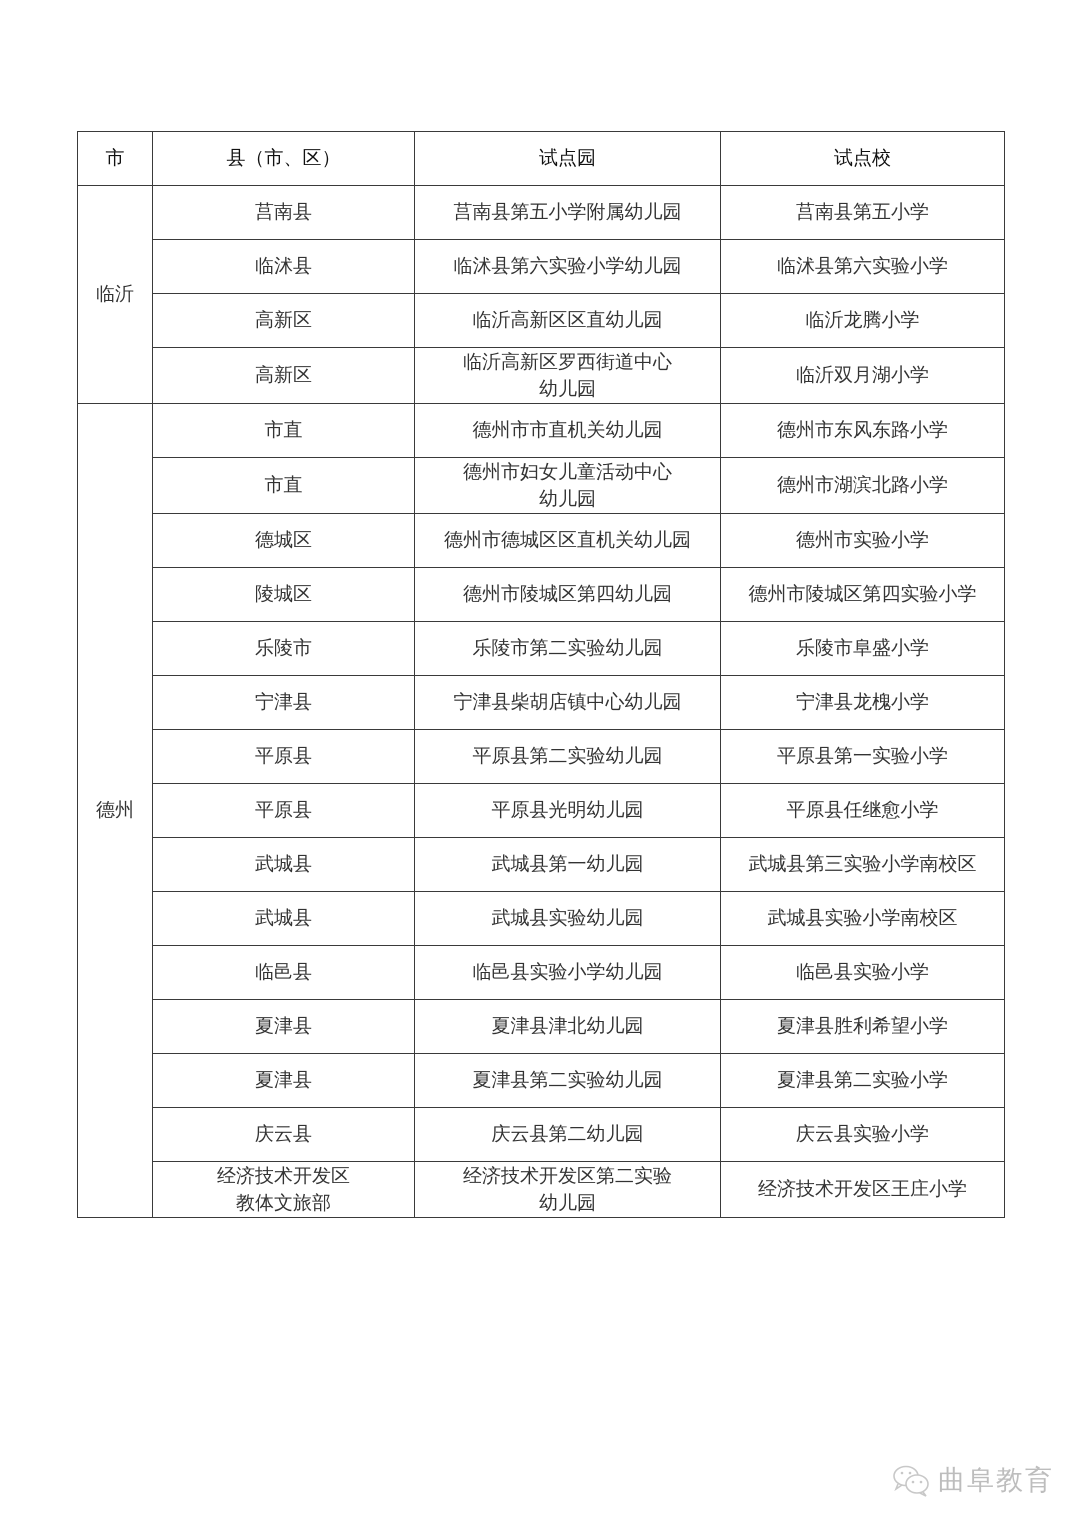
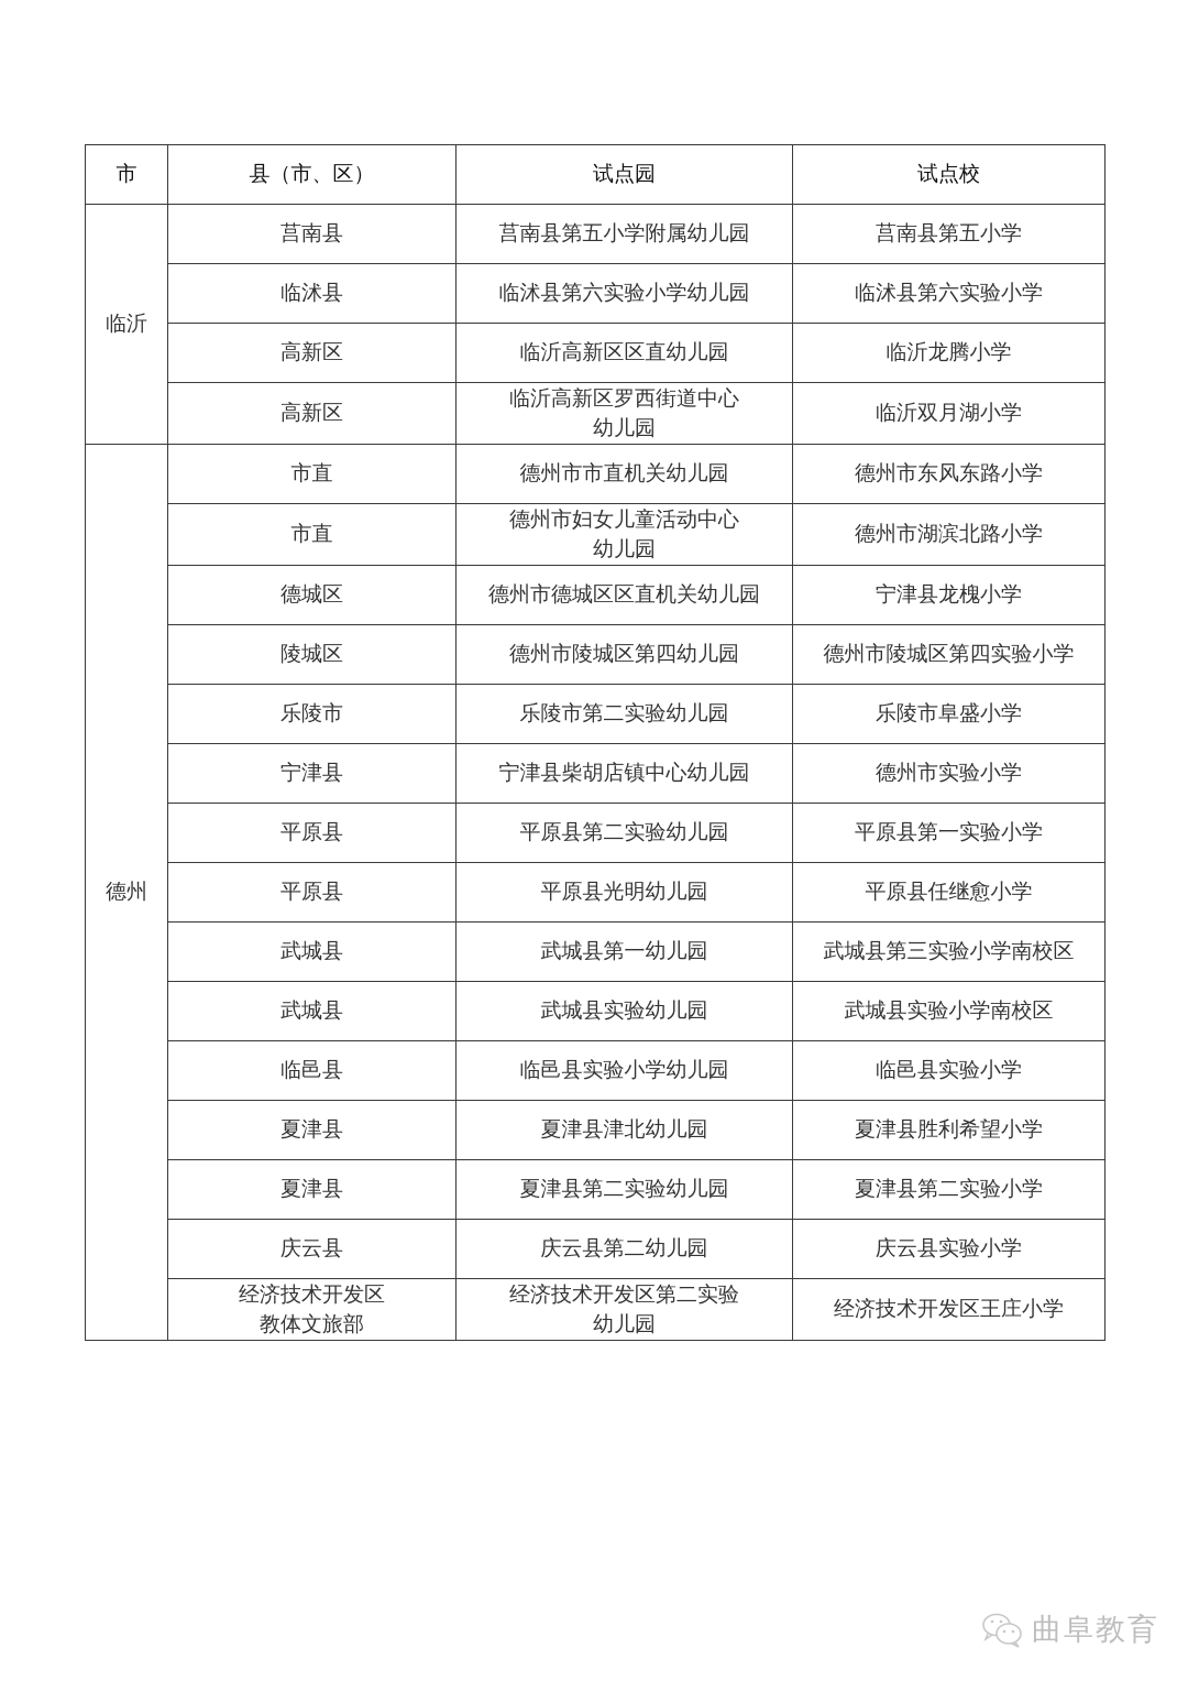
  市	县（市、区）	试点园	试点校
  临沂	莒南县	莒南县第五小学附属幼儿园	莒南县第五小学
  临沭县	临沭县第六实验小学幼儿园	临沭县第六实验小学
  高新区	临沂高新区区直幼儿园	临沂龙腾小学
  高新区	临沂高新区罗西街道中心幼儿园	临沂双月湖小学
  德州	市直	德州市市直机关幼儿园	德州市东风东路小学
  市直	德州市妇女儿童活动中心幼儿园	德州市湖滨北路小学
- 德城区	德州市德城区区直机关幼儿园	德州市实验小学
+ 德城区	德州市德城区区直机关幼儿园	宁津县龙槐小学
  陵城区	德州市陵城区第四幼儿园	德州市陵城区第四实验小学
  乐陵市	乐陵市第二实验幼儿园	乐陵市阜盛小学
- 宁津县	宁津县柴胡店镇中心幼儿园	宁津县龙槐小学
+ 宁津县	宁津县柴胡店镇中心幼儿园	德州市实验小学
  平原县	平原县第二实验幼儿园	平原县第一实验小学
  平原县	平原县光明幼儿园	平原县任继愈小学
  武城县	武城县第一幼儿园	武城县第三实验小学南校区
  武城县	武城县实验幼儿园	武城县实验小学南校区
  临邑县	临邑县实验小学幼儿园	临邑县实验小学
  夏津县	夏津县津北幼儿园	夏津县胜利希望小学
  夏津县	夏津县第二实验幼儿园	夏津县第二实验小学
  庆云县	庆云县第二幼儿园	庆云县实验小学
  经济技术开发区教体文旅部	经济技术开发区第二实验幼儿园	经济技术开发区王庄小学
  曲阜教育
